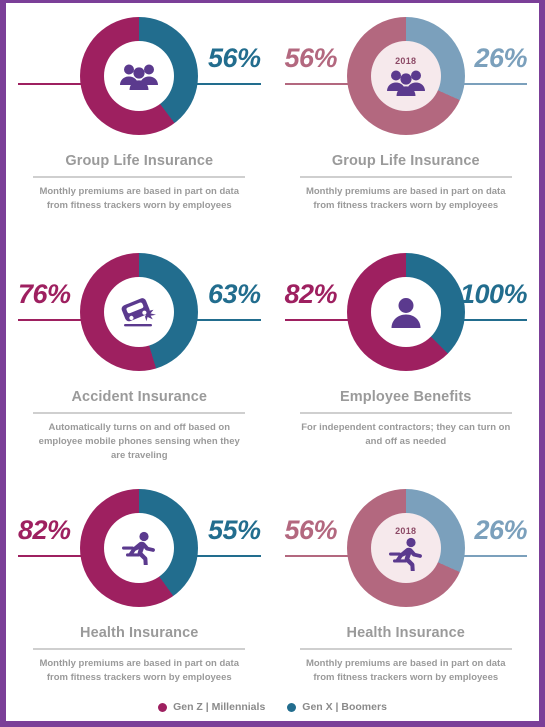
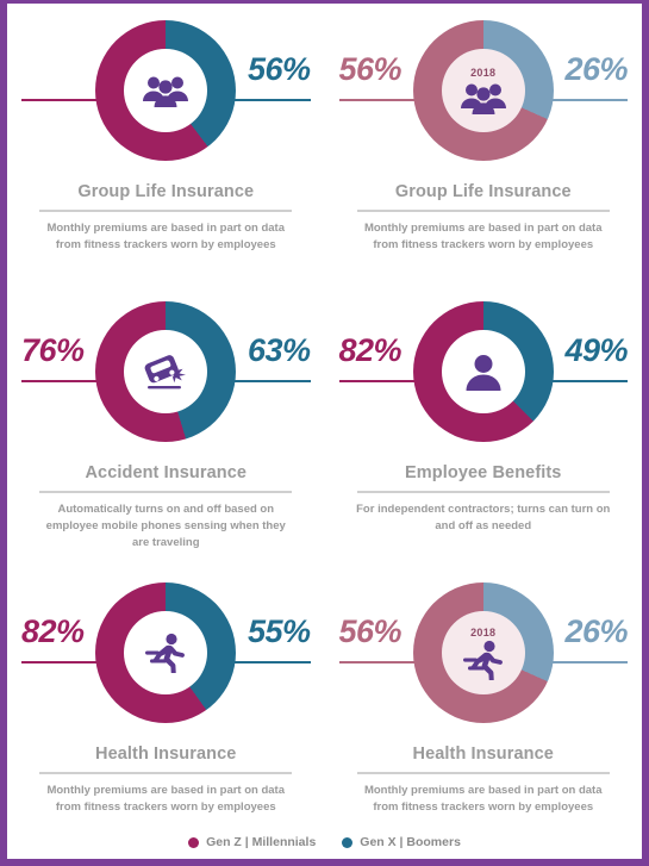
  56%
  Group Life Insurance
  Monthly premiums are based in part on data from fitness trackers worn by employees
  56%
  26%
  2018
  Group Life Insurance
  Monthly premiums are based in part on data from fitness trackers worn by employees
  76%
  63%
  Accident Insurance
  Automatically turns on and off based on employee mobile phones sensing when they are traveling
  82%
- 100%
+ 49%
  Employee Benefits
- For independent contractors; they can turn on and off as needed
+ For independent contractors; turns can turn on and off as needed
  82%
  55%
  Health Insurance
  Monthly premiums are based in part on data from fitness trackers worn by employees
  56%
  26%
  2018
  Health Insurance
  Monthly premiums are based in part on data from fitness trackers worn by employees
  Gen Z | Millennials
  Gen X | Boomers
